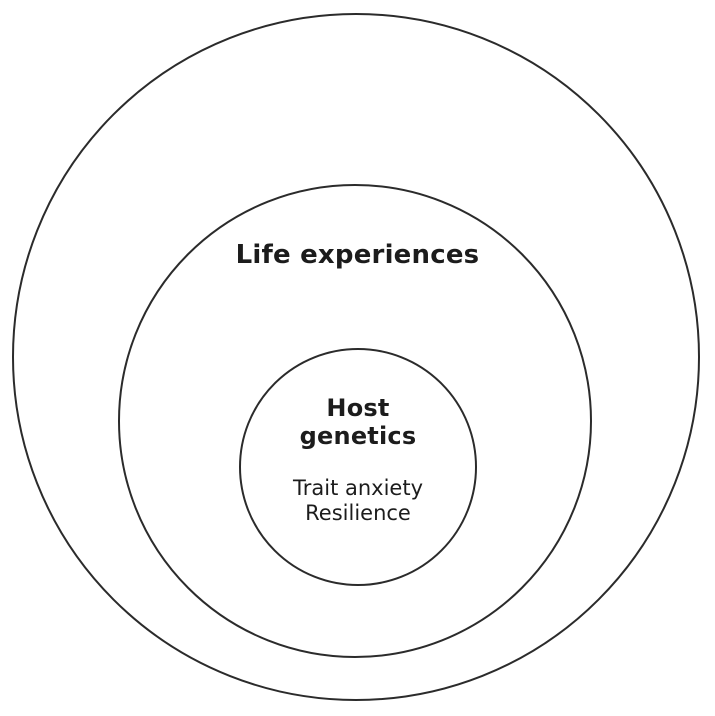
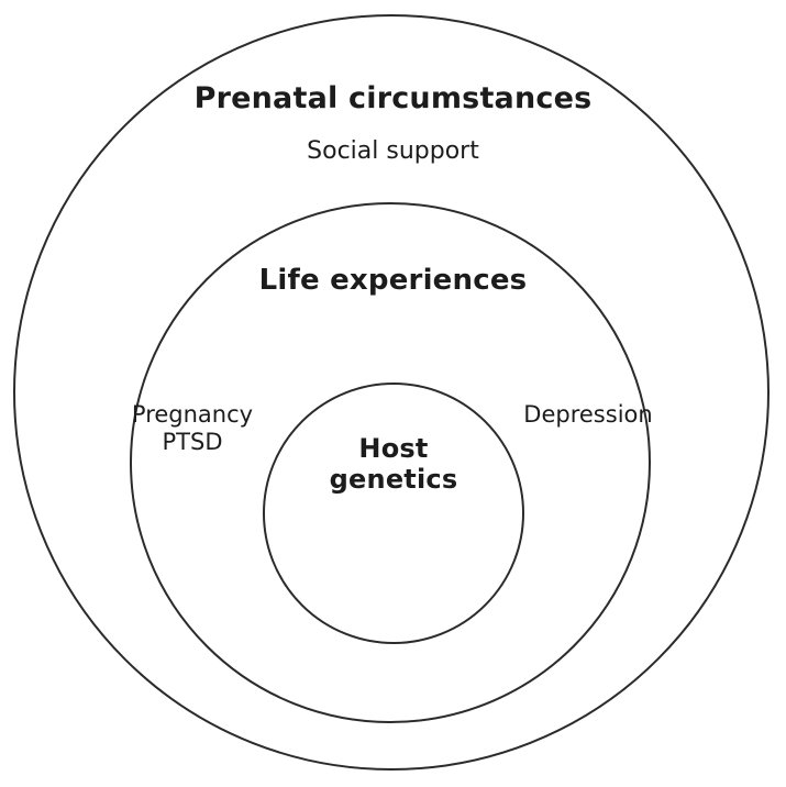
+ Prenatal circumstances
+ Social support
  Life experiences
+ Pregnancy
+ PTSD
+ Depression
  Host
  genetics
- Trait anxiety
- Resilience
